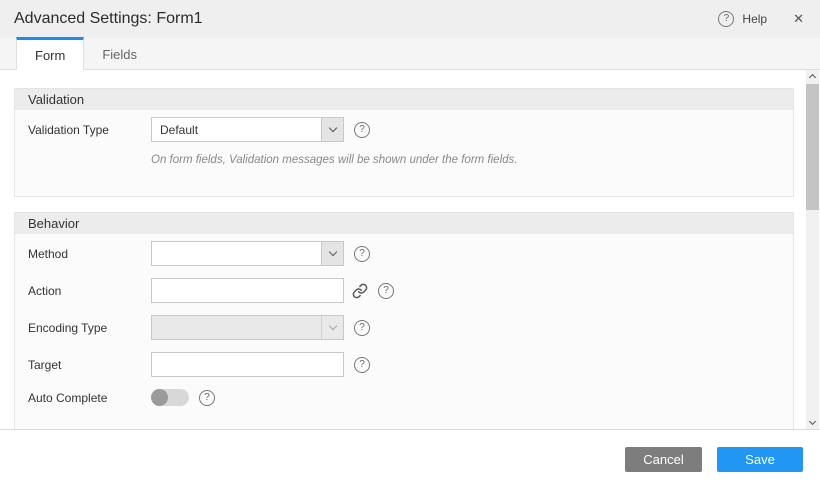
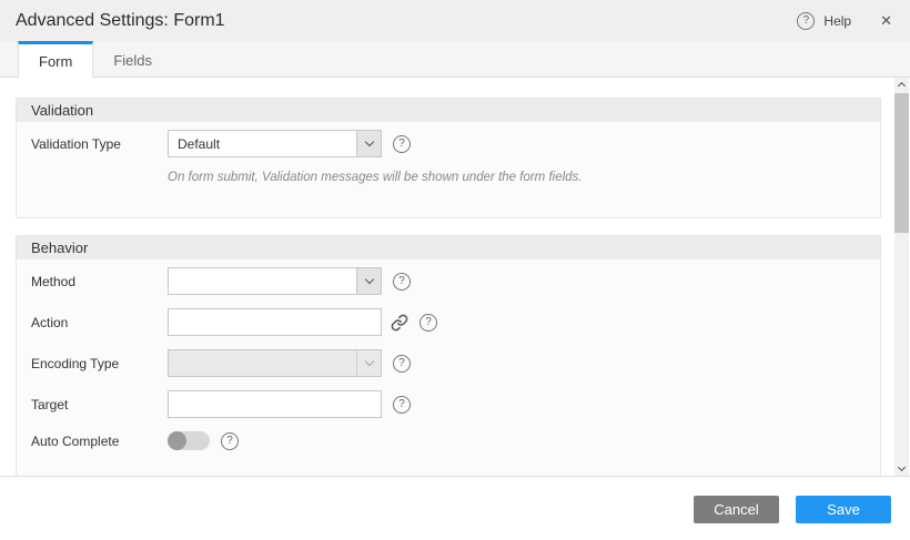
  Advanced Settings: Form1
  ?
  Help
  ✕
  Form
  Fields
  Validation
  Validation Type
  Default
  ?
- On form fields, Validation messages will be shown under the form fields.
+ On form submit, Validation messages will be shown under the form fields.
  Behavior
  Method
  ?
  Action
  ?
  Encoding Type
  ?
  Target
  ?
  Auto Complete
  ?
  Cancel
  Save
